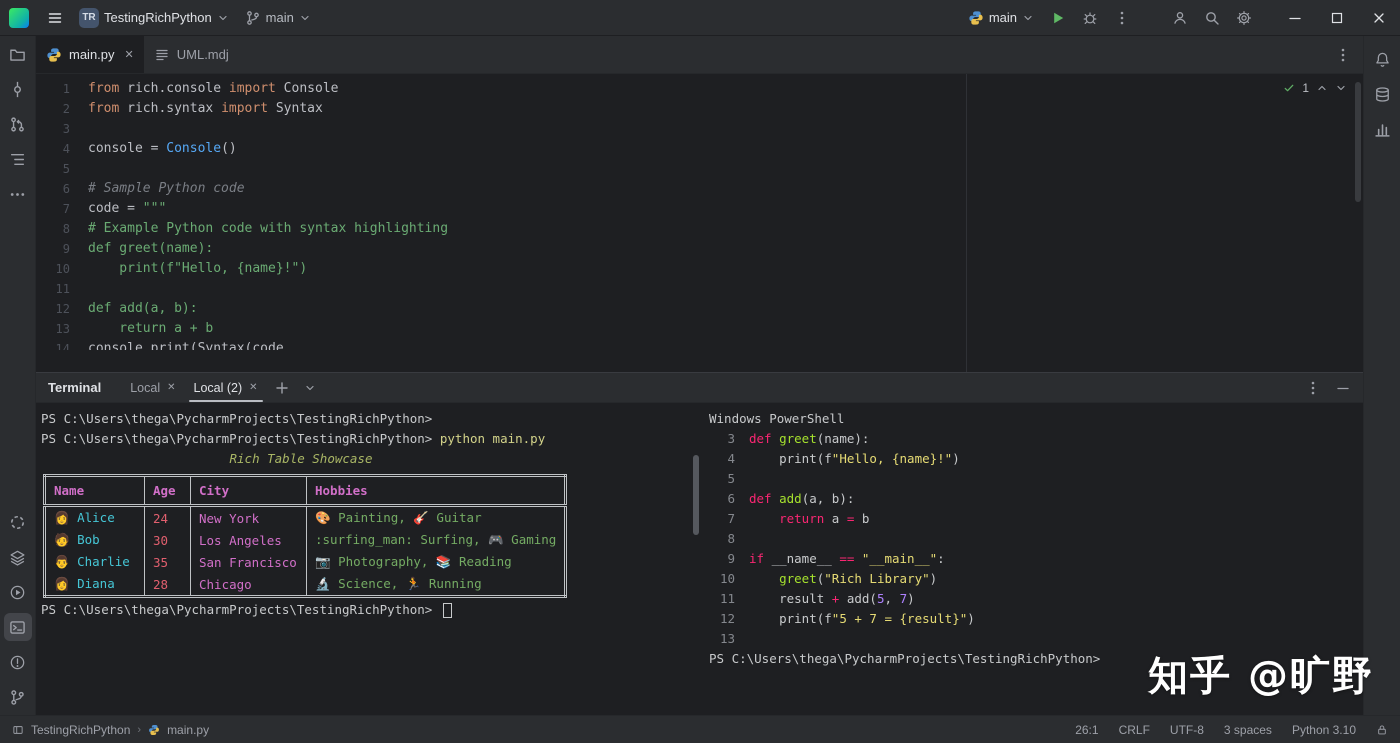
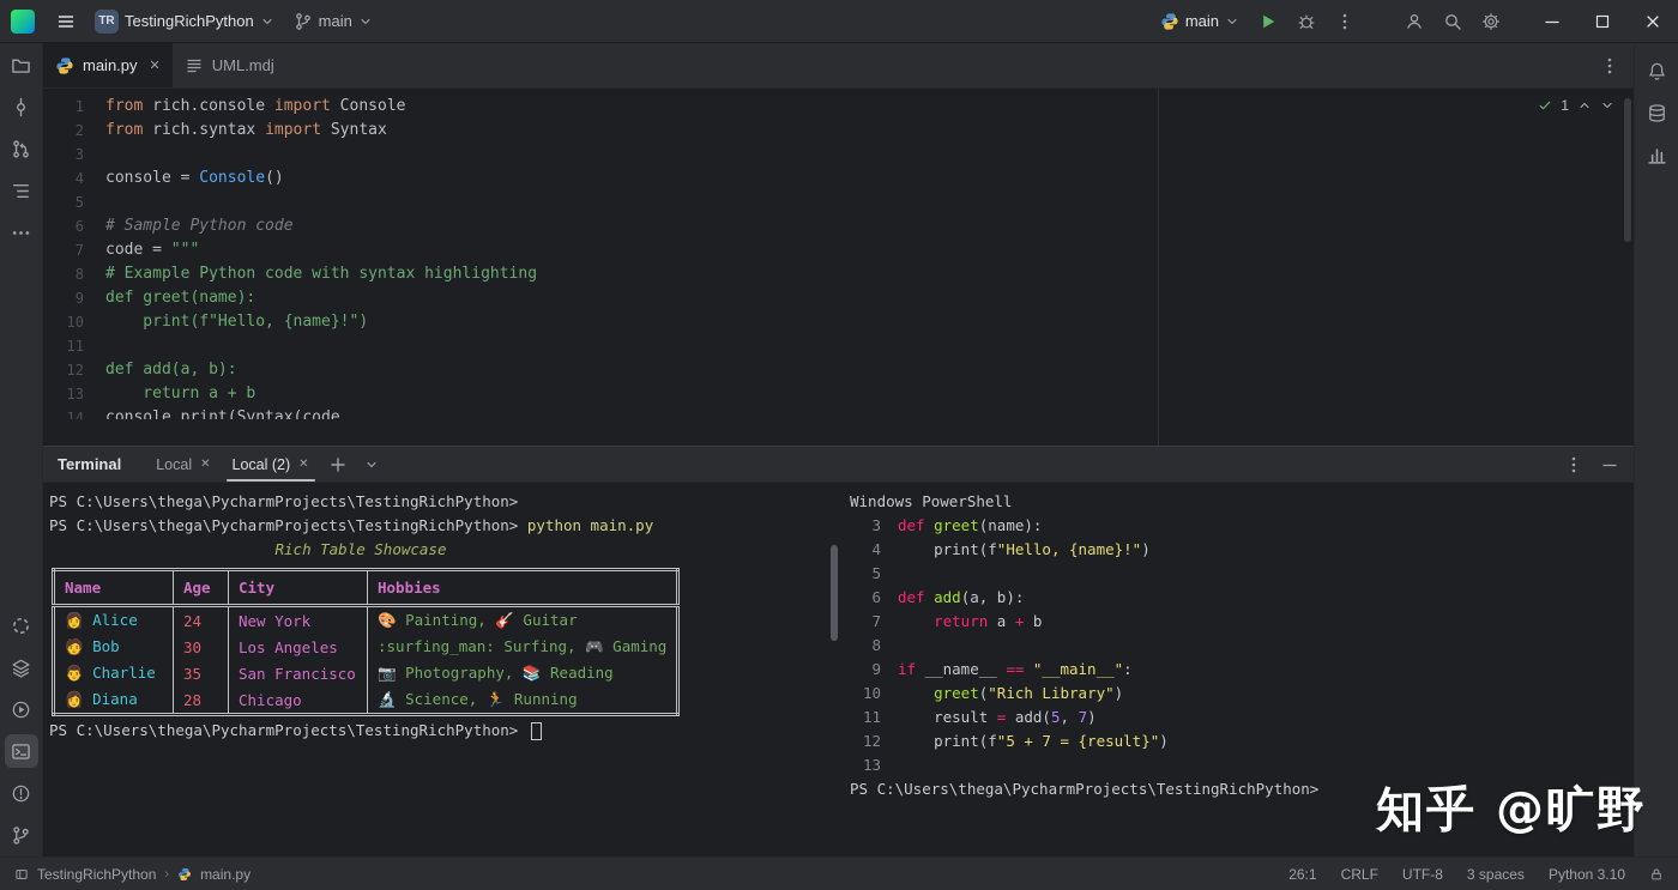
  TR
  TestingRichPython
  main
  main
  main.py
  ✕
  UML.mdj
  1
  from rich.console import Console
  2
  from rich.syntax import Syntax
  3
  4
  console = Console()
  5
  6
  # Sample Python code
  7
  code = """
  8
  # Example Python code with syntax highlighting
  9
  def greet(name):
  10
  print(f"Hello, {name}!")
  11
  12
  def add(a, b):
  13
  return a + b
  14
  console.print(Syntax(code,
  1
  Terminal
  Local
  ✕
  Local (2)
  ✕
  PS C:\Users\thega\PycharmProjects\TestingRichPython>
  PS C:\Users\thega\PycharmProjects\TestingRichPython> python main.py
  Rich Table Showcase
  Name	Age	City	Hobbies
  👩 Alice	24	New York	🎨 Painting, 🎸 Guitar
  🧑 Bob	30	Los Angeles	:surfing_man: Surfing, 🎮 Gaming
  👨 Charlie	35	San Francisco	📷 Photography, 📚 Reading
  👩 Diana	28	Chicago	🔬 Science, 🏃 Running
  PS C:\Users\thega\PycharmProjects\TestingRichPython>
  Windows PowerShell
  3 def greet(name):
  4 print(f"Hello, {name}!")
  5
  6 def add(a, b):
- 7 return a = b
+ 7 return a + b
  8
  9 if __name__ == "__main__":
  10 greet("Rich Library")
- 11 result + add(5, 7)
+ 11 result = add(5, 7)
  12 print(f"5 + 7 = {result}")
  13
  PS C:\Users\thega\PycharmProjects\TestingRichPython>
  TestingRichPython
  ›
  main.py
  26:1
  CRLF
  UTF-8
  3 spaces
  Python 3.10
  知乎 @旷野
